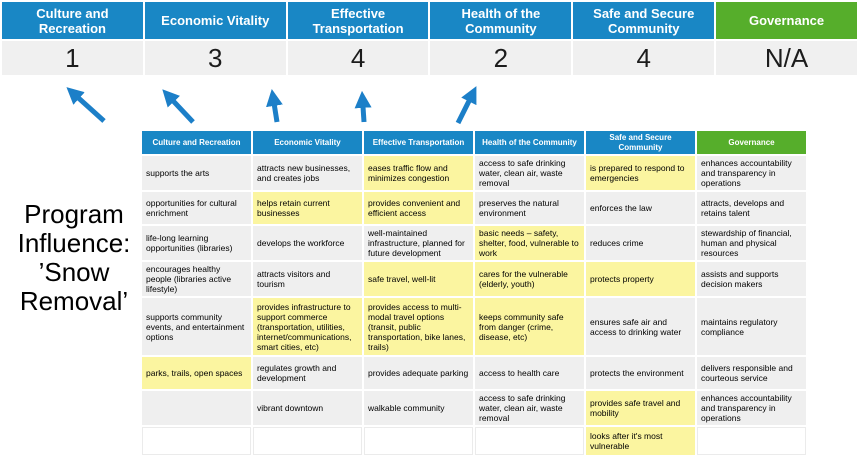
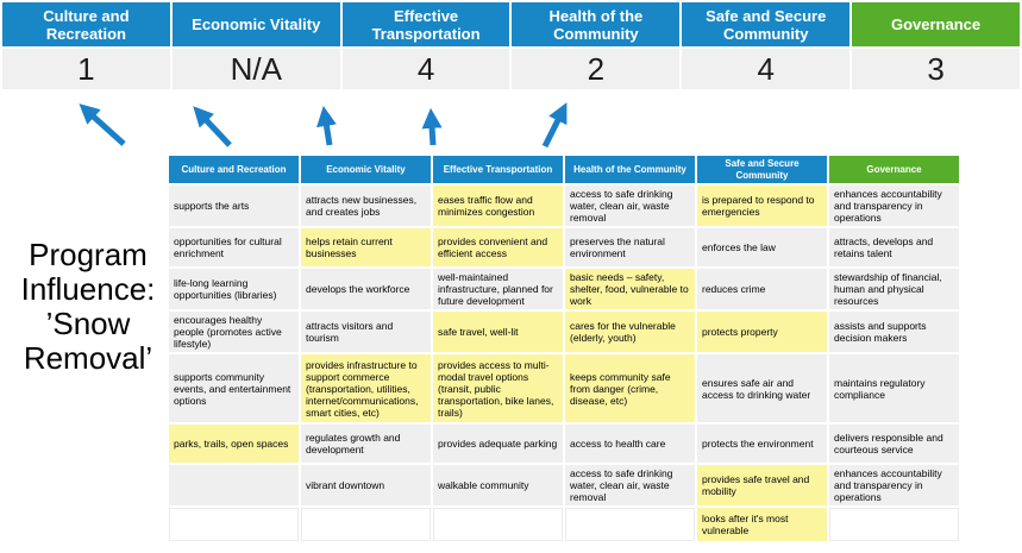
  Culture and Recreation
  Economic Vitality
  Effective Transportation
  Health of the Community
  Safe and Secure Community
  Governance
  1
- 3
+ N/A
  4
  2
  4
- N/A
+ 3
  Program
  Influence:
  ’Snow
  Removal’
  Culture and Recreation	Economic Vitality	Effective Transportation	Health of the Community	Safe and Secure Community	Governance
  supports the arts	attracts new businesses, and creates jobs	eases traffic flow and minimizes congestion	access to safe drinking water, clean air, waste removal	is prepared to respond to emergencies	enhances accountability and transparency in operations
  opportunities for cultural enrichment	helps retain current businesses	provides convenient and efficient access	preserves the natural environment	enforces the law	attracts, develops and retains talent
  life-long learning opportunities (libraries)	develops the workforce	well-maintained infrastructure, planned for future development	basic needs – safety, shelter, food, vulnerable to work	reduces crime	stewardship of financial, human and physical resources
- encourages healthy people (libraries active lifestyle)	attracts visitors and tourism	safe travel, well-lit	cares for the vulnerable (elderly, youth)	protects property	assists and supports decision makers
+ encourages healthy people (promotes active lifestyle)	attracts visitors and tourism	safe travel, well-lit	cares for the vulnerable (elderly, youth)	protects property	assists and supports decision makers
  supports community events, and entertainment options	provides infrastructure to support commerce (transportation, utilities, internet/communications, smart cities, etc)	provides access to multi-modal travel options (transit, public transportation, bike lanes, trails)	keeps community safe from danger (crime, disease, etc)	ensures safe air and access to drinking water	maintains regulatory compliance
  parks, trails, open spaces	regulates growth and development	provides adequate parking	access to health care	protects the environment	delivers responsible and courteous service
  	vibrant downtown	walkable community	access to safe drinking water, clean air, waste removal	provides safe travel and mobility	enhances accountability and transparency in operations
  				looks after it's most vulnerable
